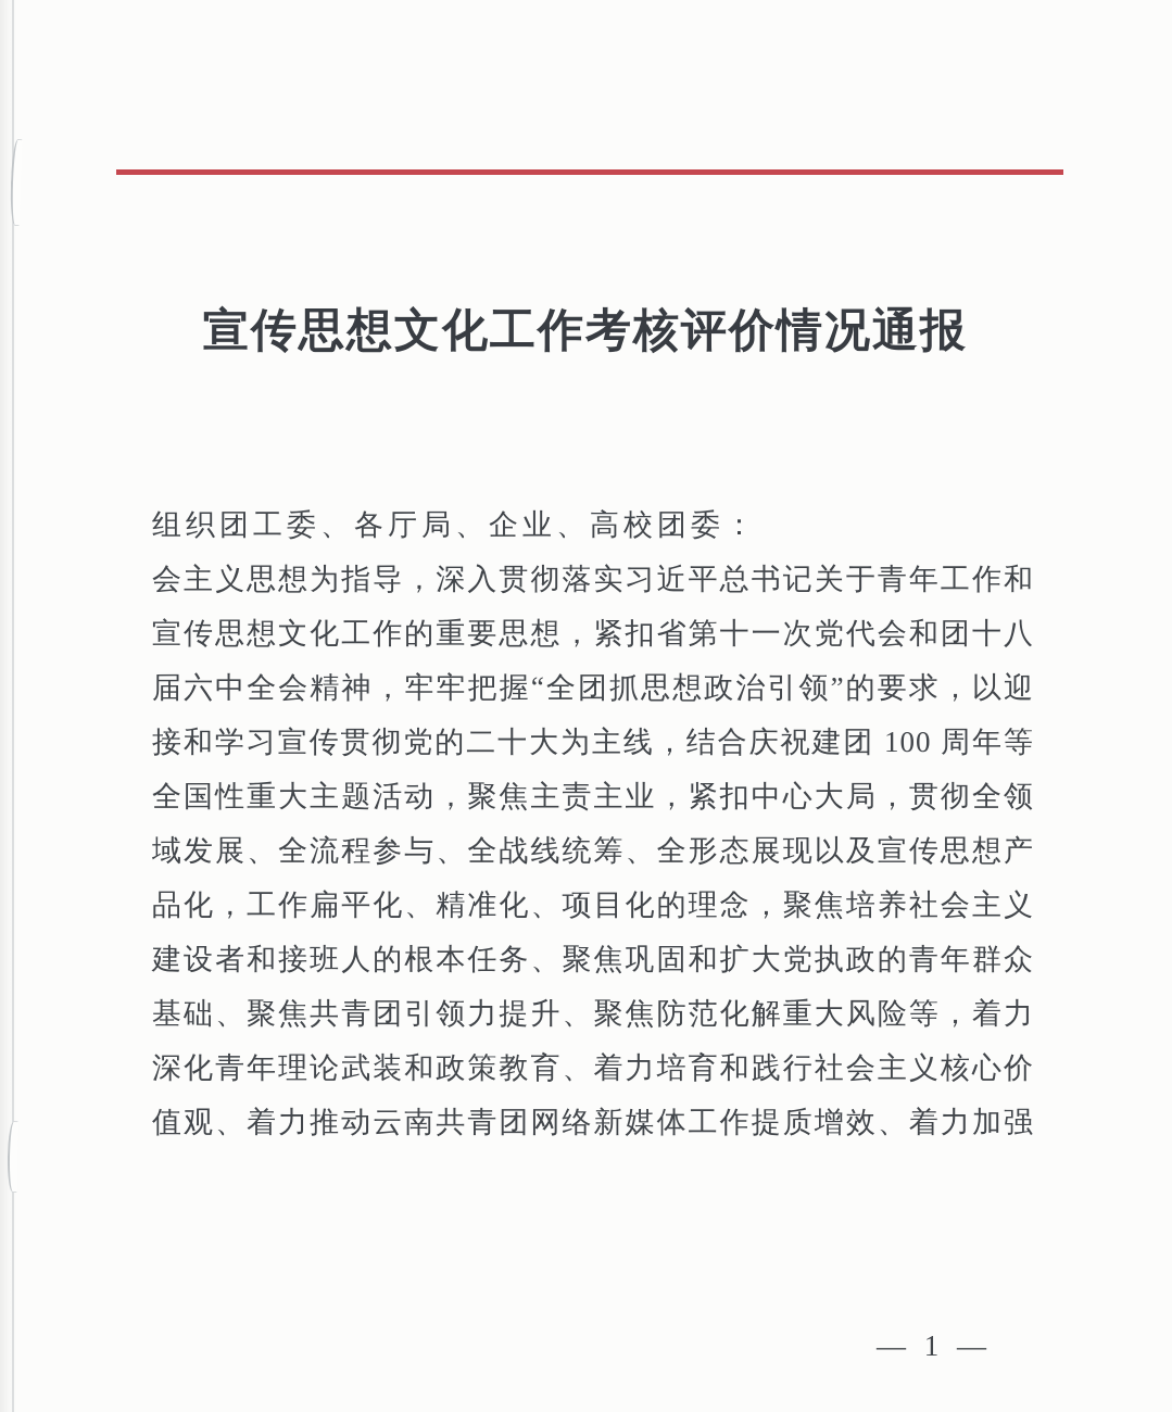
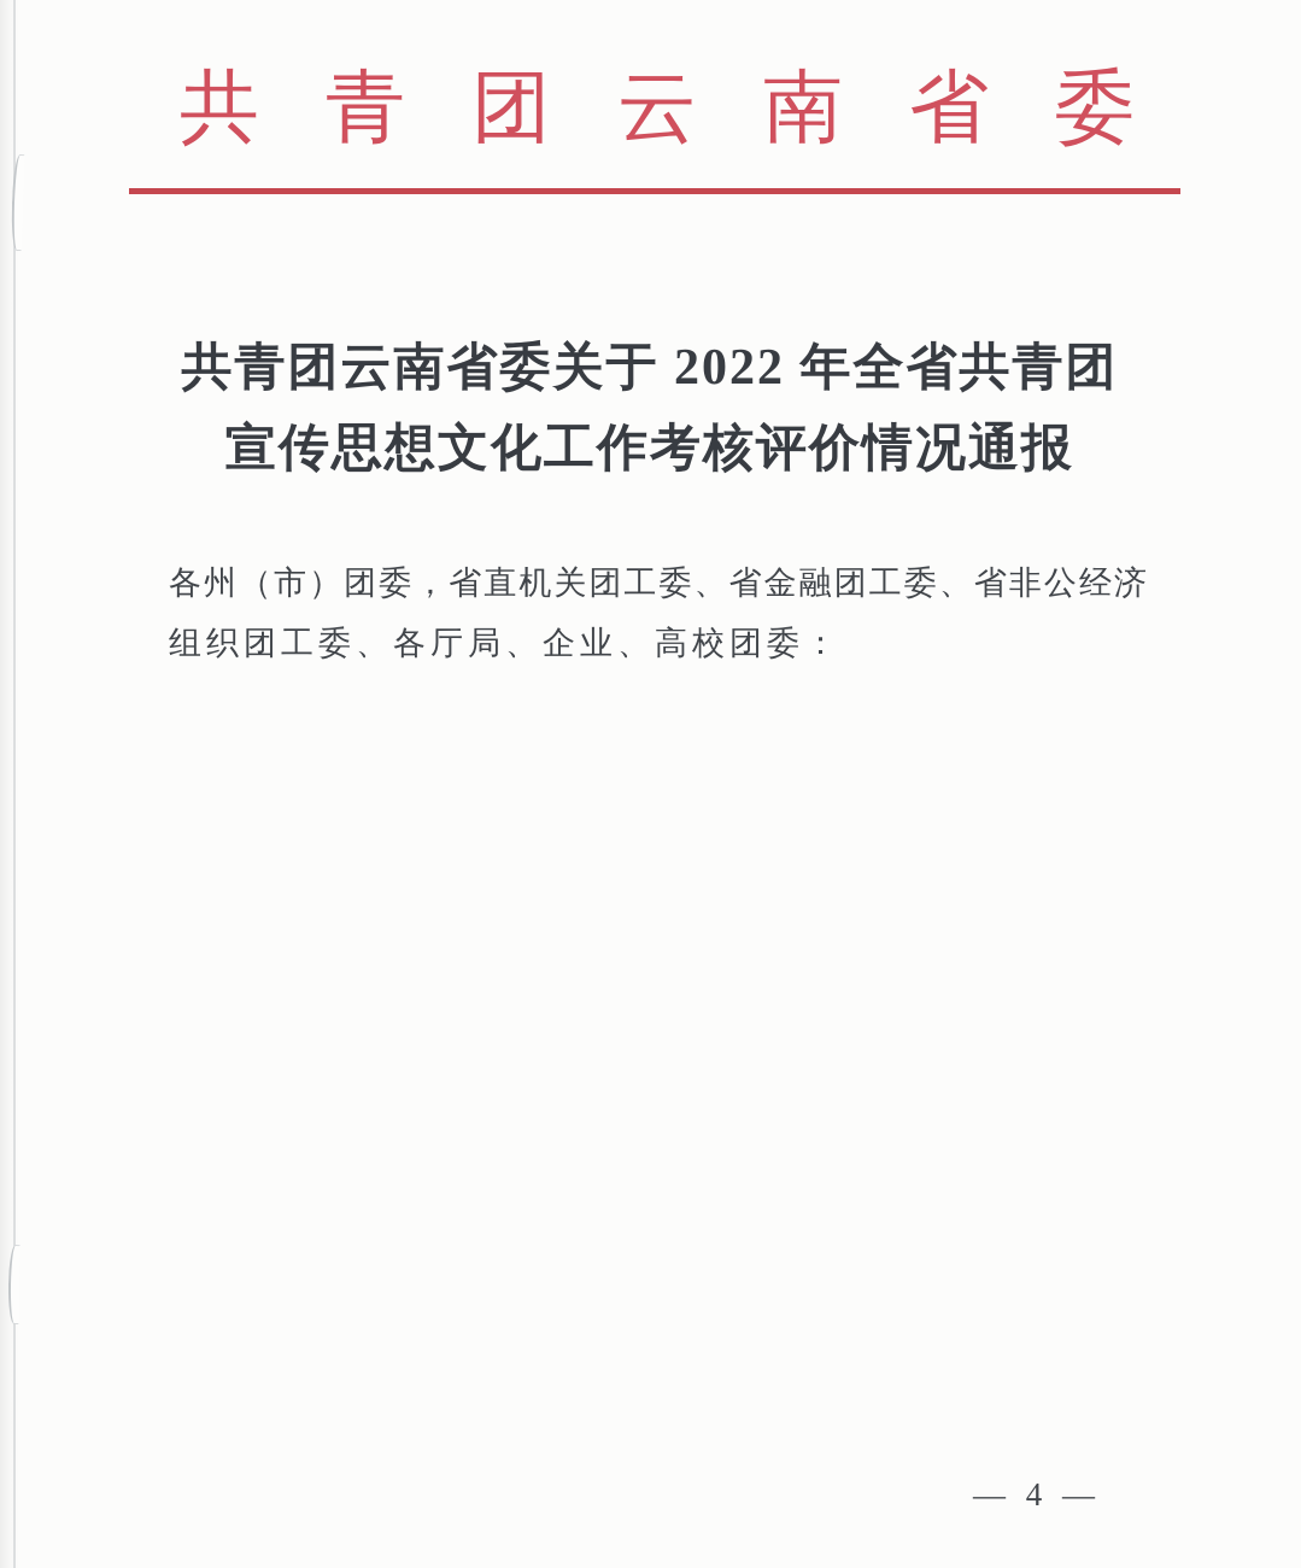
+ 共青团云南省委
+ 共青团云南省委关于 2022 年全省共青团
  宣传思想文化工作考核评价情况通报
+ 各州（市）团委，省直机关团工委、省金融团工委、省非公经济
  组织团工委、各厅局、企业、高校团委：
- 会主义思想为指导，深入贯彻落实习近平总书记关于青年工作和
- 宣传思想文化工作的重要思想，紧扣省第十一次党代会和团十八
- 届六中全会精神，牢牢把握“全团抓思想政治引领”的要求，以迎
- 接和学习宣传贯彻党的二十大为主线，结合庆祝建团 100 周年等
- 全国性重大主题活动，聚焦主责主业，紧扣中心大局，贯彻全领
- 域发展、全流程参与、全战线统筹、全形态展现以及宣传思想产
- 品化，工作扁平化、精准化、项目化的理念，聚焦培养社会主义
- 建设者和接班人的根本任务、聚焦巩固和扩大党执政的青年群众
- 基础、聚焦共青团引领力提升、聚焦防范化解重大风险等，着力
- 深化青年理论武装和政策教育、着力培育和践行社会主义核心价
- 值观、着力推动云南共青团网络新媒体工作提质增效、着力加强
- — 1 —
+ — 4 —
